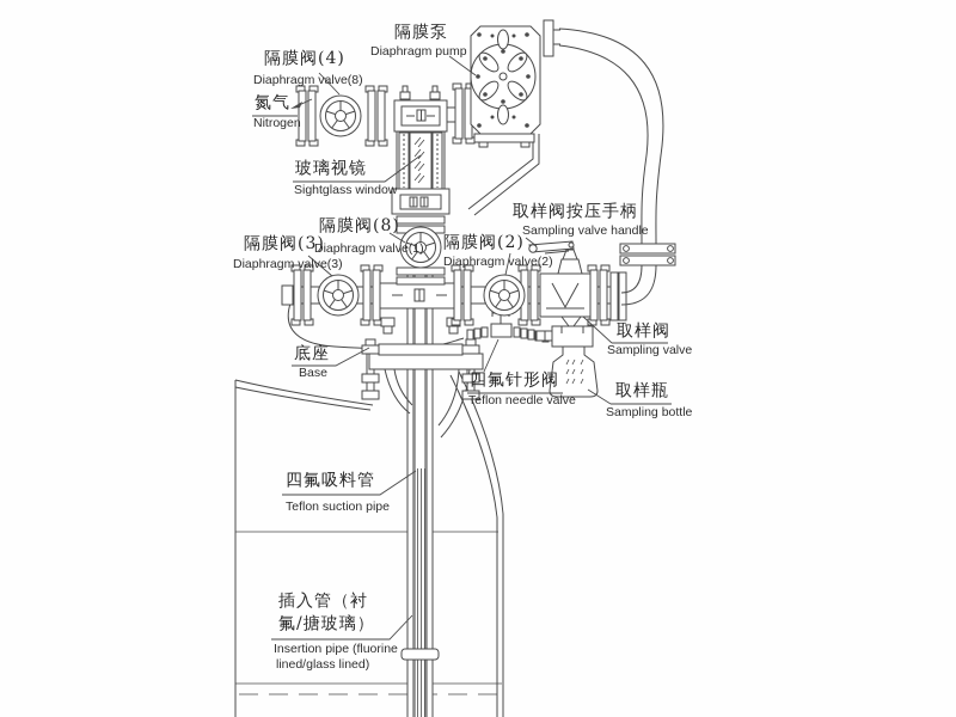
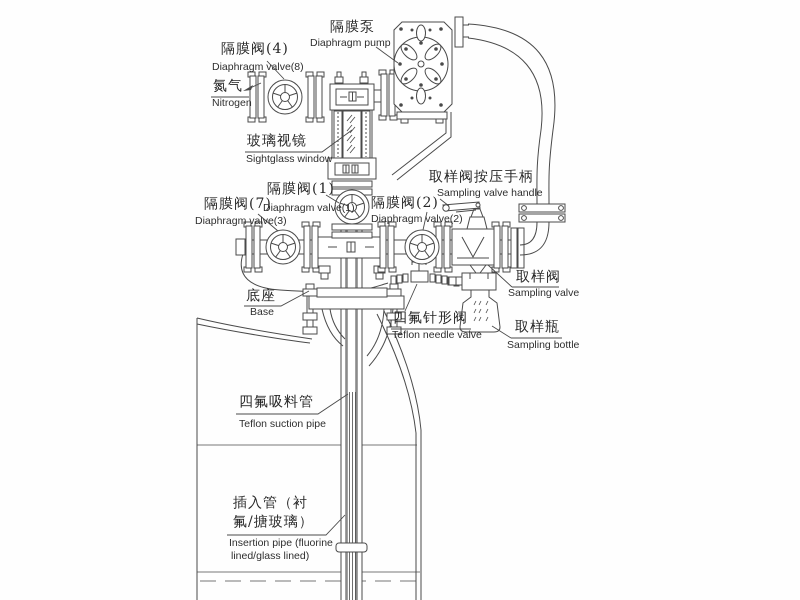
  隔膜泵
  Diaphragm pump
  隔膜阀(4)
  Diaphragm valve(8)
  氮气
  Nitrogen
  玻璃视镜
  Sightglass window
- 隔膜阀(8)
+ 隔膜阀(1)
  Diaphragm valve(1)
- 隔膜阀(3)
+ 隔膜阀(7)
  Diaphragm valve(3)
  隔膜阀(2)
  Diaphragm valve(2)
  取样阀按压手柄
  Sampling valve handle
  取样阀
  Sampling valve
  底座
  Base
  四氟针形阀
  Teflon needle valve
  取样瓶
  Sampling bottle
  四氟吸料管
  Teflon suction pipe
  插入管（衬
  氟/搪玻璃）
  Insertion pipe (fluorine
  lined/glass lined)
